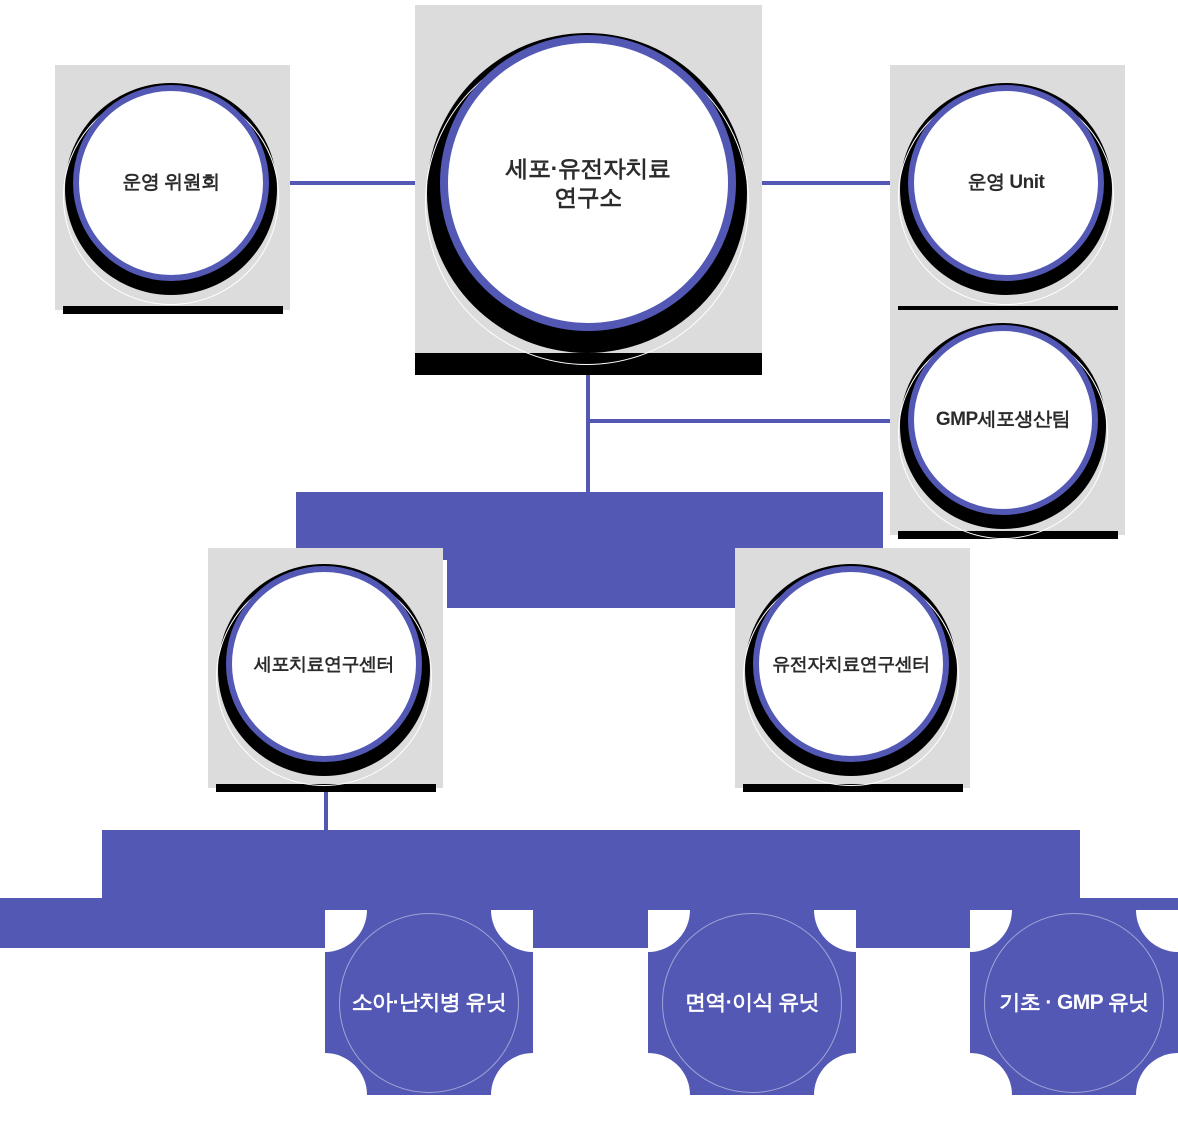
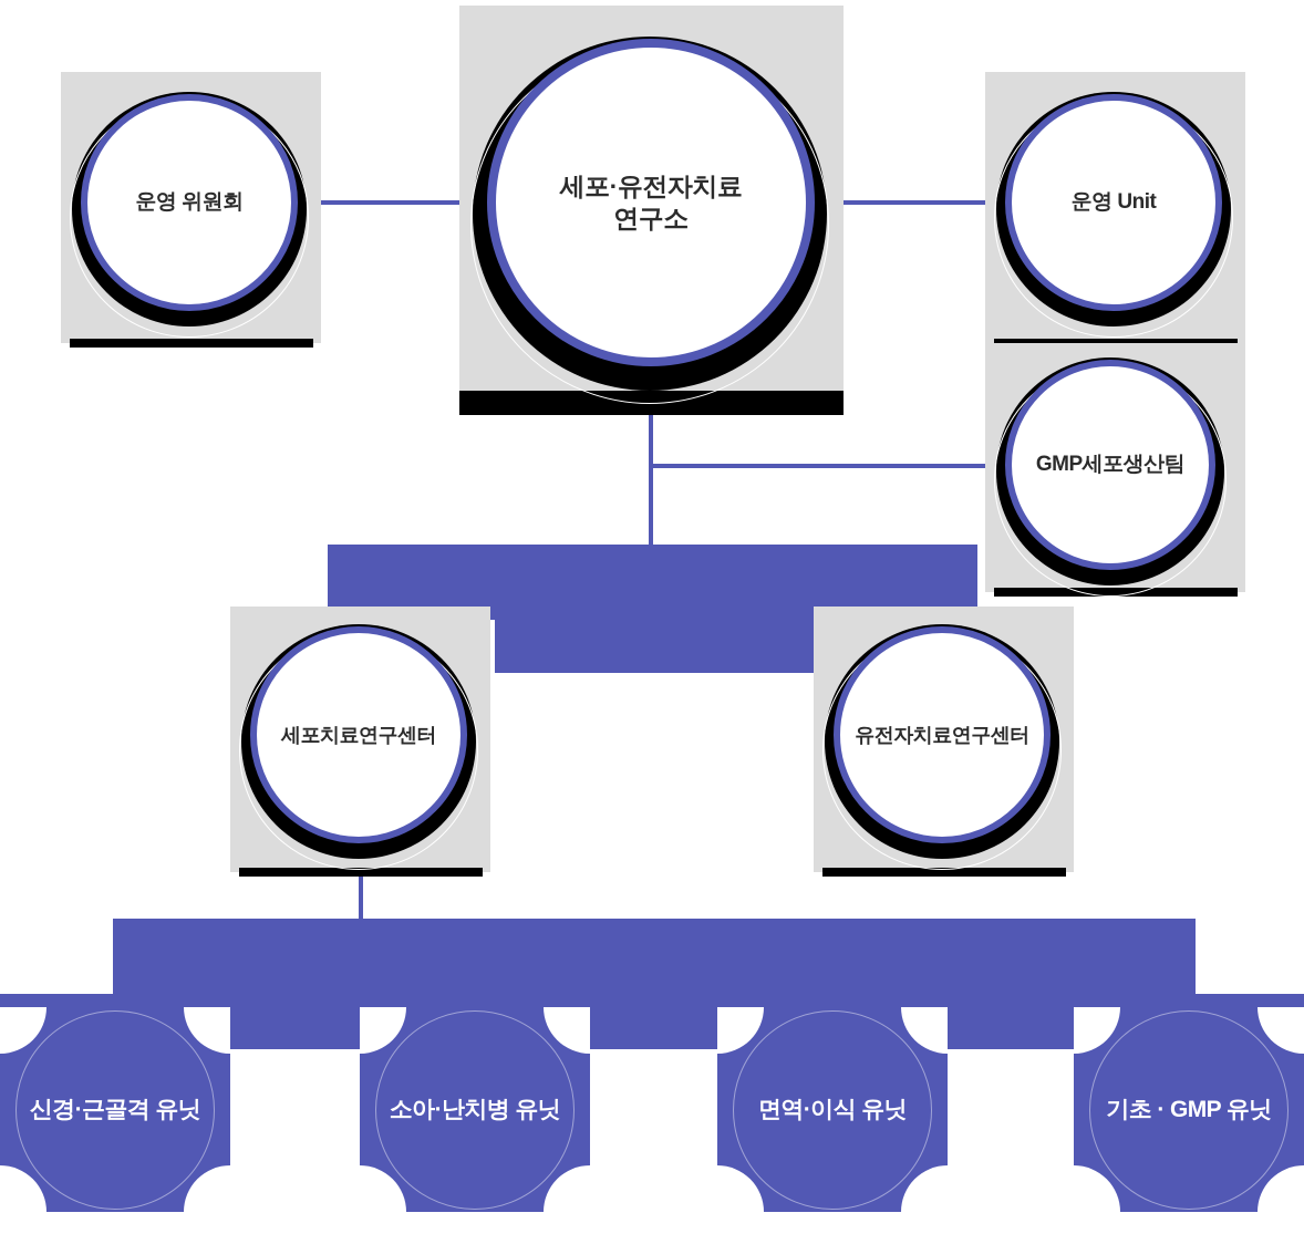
  운영 위원회
  세포·유전자치료
  연구소
  운영 Unit
  GMP세포생산팀
  세포치료연구센터
  유전자치료연구센터
+ 신경·근골격 유닛
  소아·난치병 유닛
  면역·이식 유닛
  기초 · GMP 유닛
